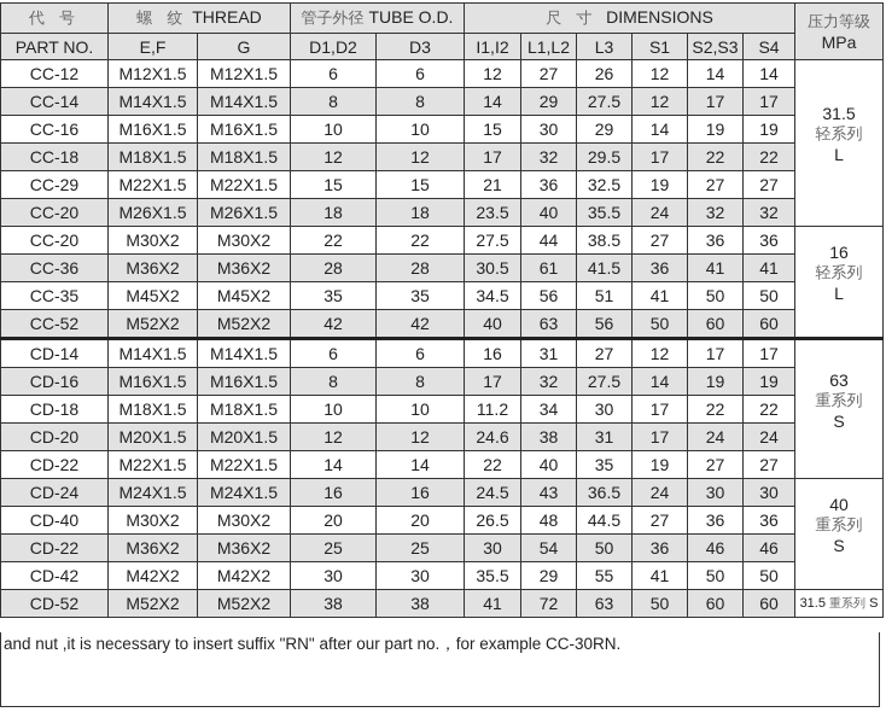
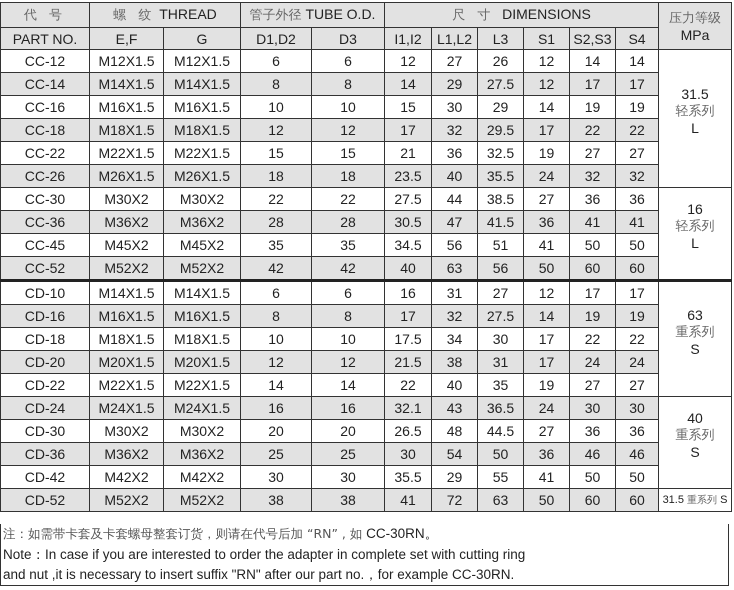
  代 号	螺 纹 THREAD	管子外径 TUBE O.D.	尺 寸 DIMENSIONS	压力等级MPa
  PART NO.	E,F	G	D1,D2	D3	I1,I2	L1,L2	L3	S1	S2,S3	S4
  CC-12	M12X1.5	M12X1.5	6	6	12	27	26	12	14	14	31.5轻系列L
  CC-14	M14X1.5	M14X1.5	8	8	14	29	27.5	12	17	17
  CC-16	M16X1.5	M16X1.5	10	10	15	30	29	14	19	19
  CC-18	M18X1.5	M18X1.5	12	12	17	32	29.5	17	22	22
- CC-29	M22X1.5	M22X1.5	15	15	21	36	32.5	19	27	27
+ CC-22	M22X1.5	M22X1.5	15	15	21	36	32.5	19	27	27
- CC-20	M26X1.5	M26X1.5	18	18	23.5	40	35.5	24	32	32
+ CC-26	M26X1.5	M26X1.5	18	18	23.5	40	35.5	24	32	32
- CC-20	M30X2	M30X2	22	22	27.5	44	38.5	27	36	36	16轻系列L
+ CC-30	M30X2	M30X2	22	22	27.5	44	38.5	27	36	36	16轻系列L
- CC-36	M36X2	M36X2	28	28	30.5	61	41.5	36	41	41
+ CC-36	M36X2	M36X2	28	28	30.5	47	41.5	36	41	41
- CC-35	M45X2	M45X2	35	35	34.5	56	51	41	50	50
+ CC-45	M45X2	M45X2	35	35	34.5	56	51	41	50	50
  CC-52	M52X2	M52X2	42	42	40	63	56	50	60	60
- CD-14	M14X1.5	M14X1.5	6	6	16	31	27	12	17	17	63重系列S
+ CD-10	M14X1.5	M14X1.5	6	6	16	31	27	12	17	17	63重系列S
  CD-16	M16X1.5	M16X1.5	8	8	17	32	27.5	14	19	19
- CD-18	M18X1.5	M18X1.5	10	10	11.2	34	30	17	22	22
+ CD-18	M18X1.5	M18X1.5	10	10	17.5	34	30	17	22	22
- CD-20	M20X1.5	M20X1.5	12	12	24.6	38	31	17	24	24
+ CD-20	M20X1.5	M20X1.5	12	12	21.5	38	31	17	24	24
  CD-22	M22X1.5	M22X1.5	14	14	22	40	35	19	27	27
- CD-24	M24X1.5	M24X1.5	16	16	24.5	43	36.5	24	30	30	40重系列S
+ CD-24	M24X1.5	M24X1.5	16	16	32.1	43	36.5	24	30	30	40重系列S
- CD-40	M30X2	M30X2	20	20	26.5	48	44.5	27	36	36
+ CD-30	M30X2	M30X2	20	20	26.5	48	44.5	27	36	36
- CD-22	M36X2	M36X2	25	25	30	54	50	36	46	46
+ CD-36	M36X2	M36X2	25	25	30	54	50	36	46	46
  CD-42	M42X2	M42X2	30	30	35.5	29	55	41	50	50
  CD-52	M52X2	M52X2	38	38	41	72	63	50	60	60	31.5 重系列 S
+ 注：如需带卡套及卡套螺母整套订货，则请在代号后加 “RN” , 如 CC-30RN。
+ Note：In case if you are interested to order the adapter in complete set with cutting ring
  and nut ,it is necessary to insert suffix "RN" after our part no.，for example CC-30RN.
